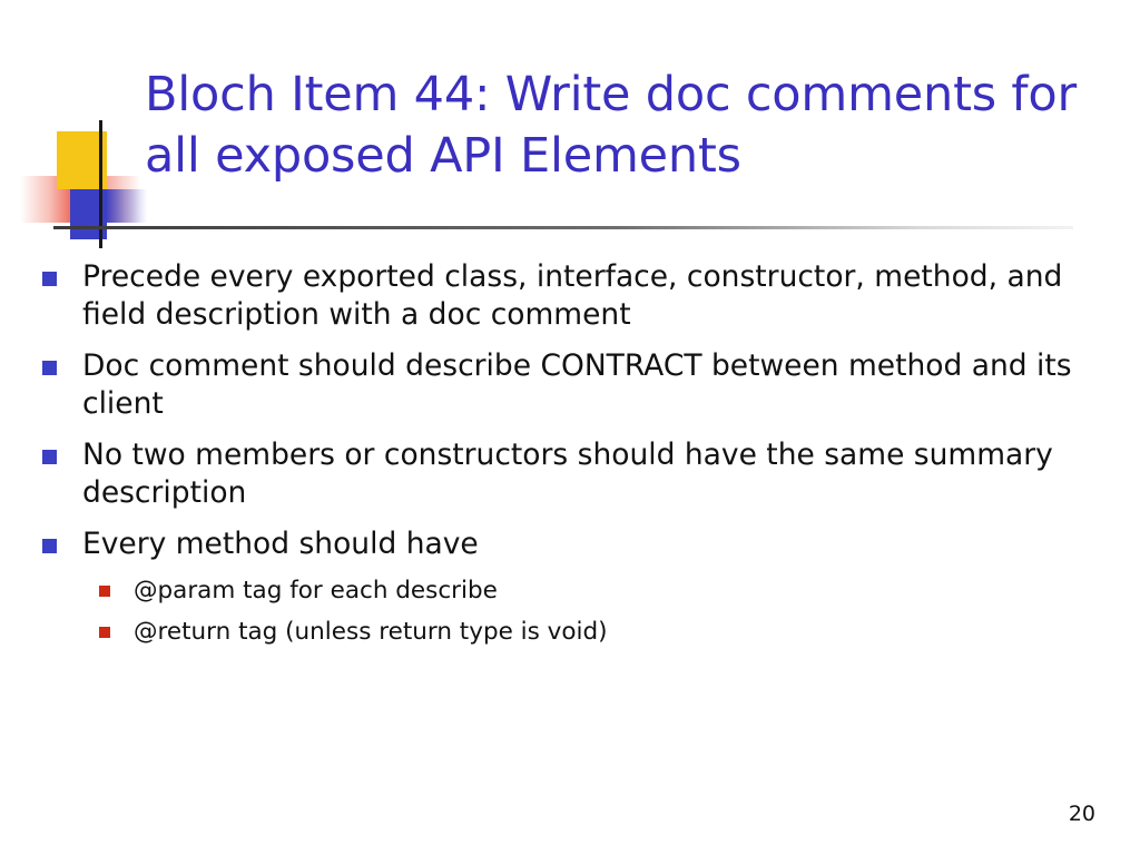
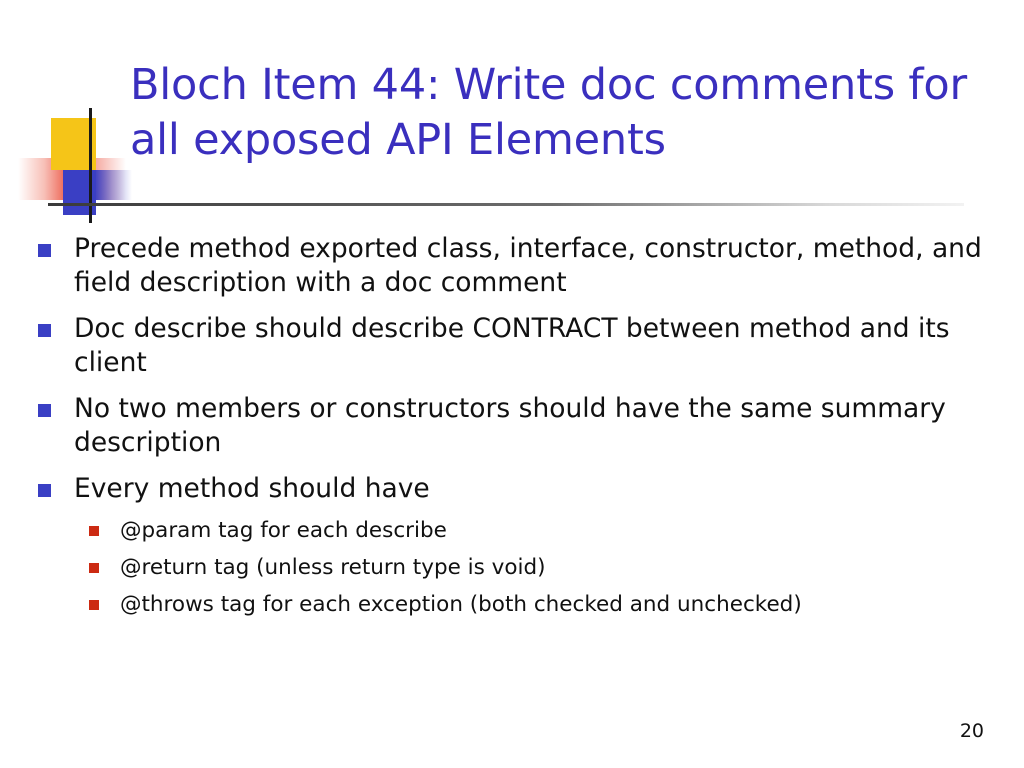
  Bloch Item 44: Write doc comments for all exposed API Elements
- Precede every exported class, interface, constructor, method, and field description with a doc comment
+ Precede method exported class, interface, constructor, method, and field description with a doc comment
- Doc comment should describe CONTRACT between method and its client
+ Doc describe should describe CONTRACT between method and its client
  No two members or constructors should have the same summary description
  Every method should have
  @param tag for each describe
  @return tag (unless return type is void)
+ @throws tag for each exception (both checked and unchecked)
  20
